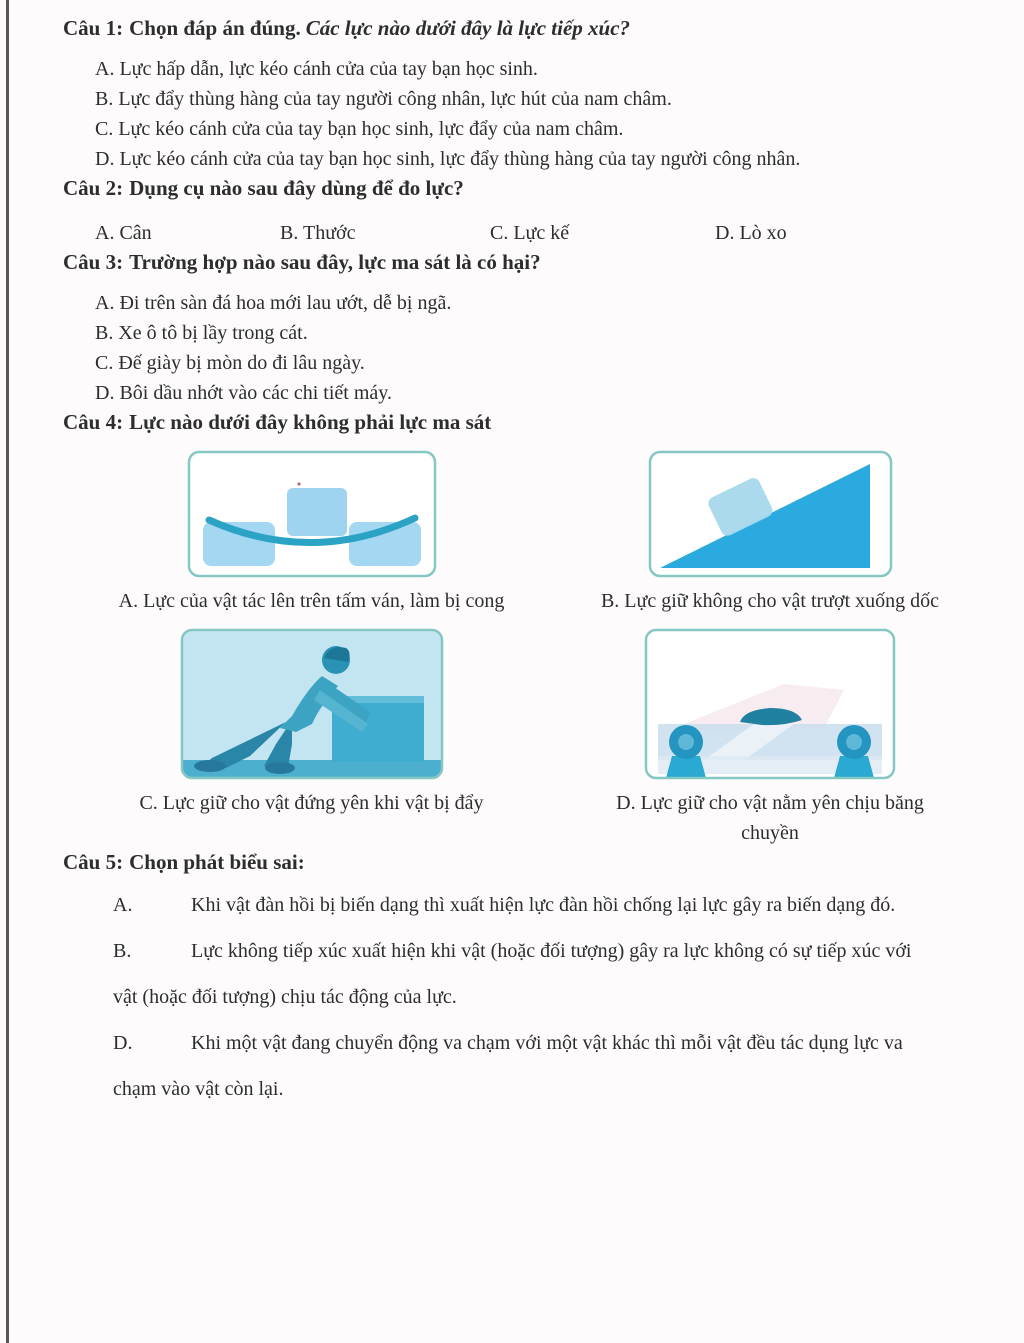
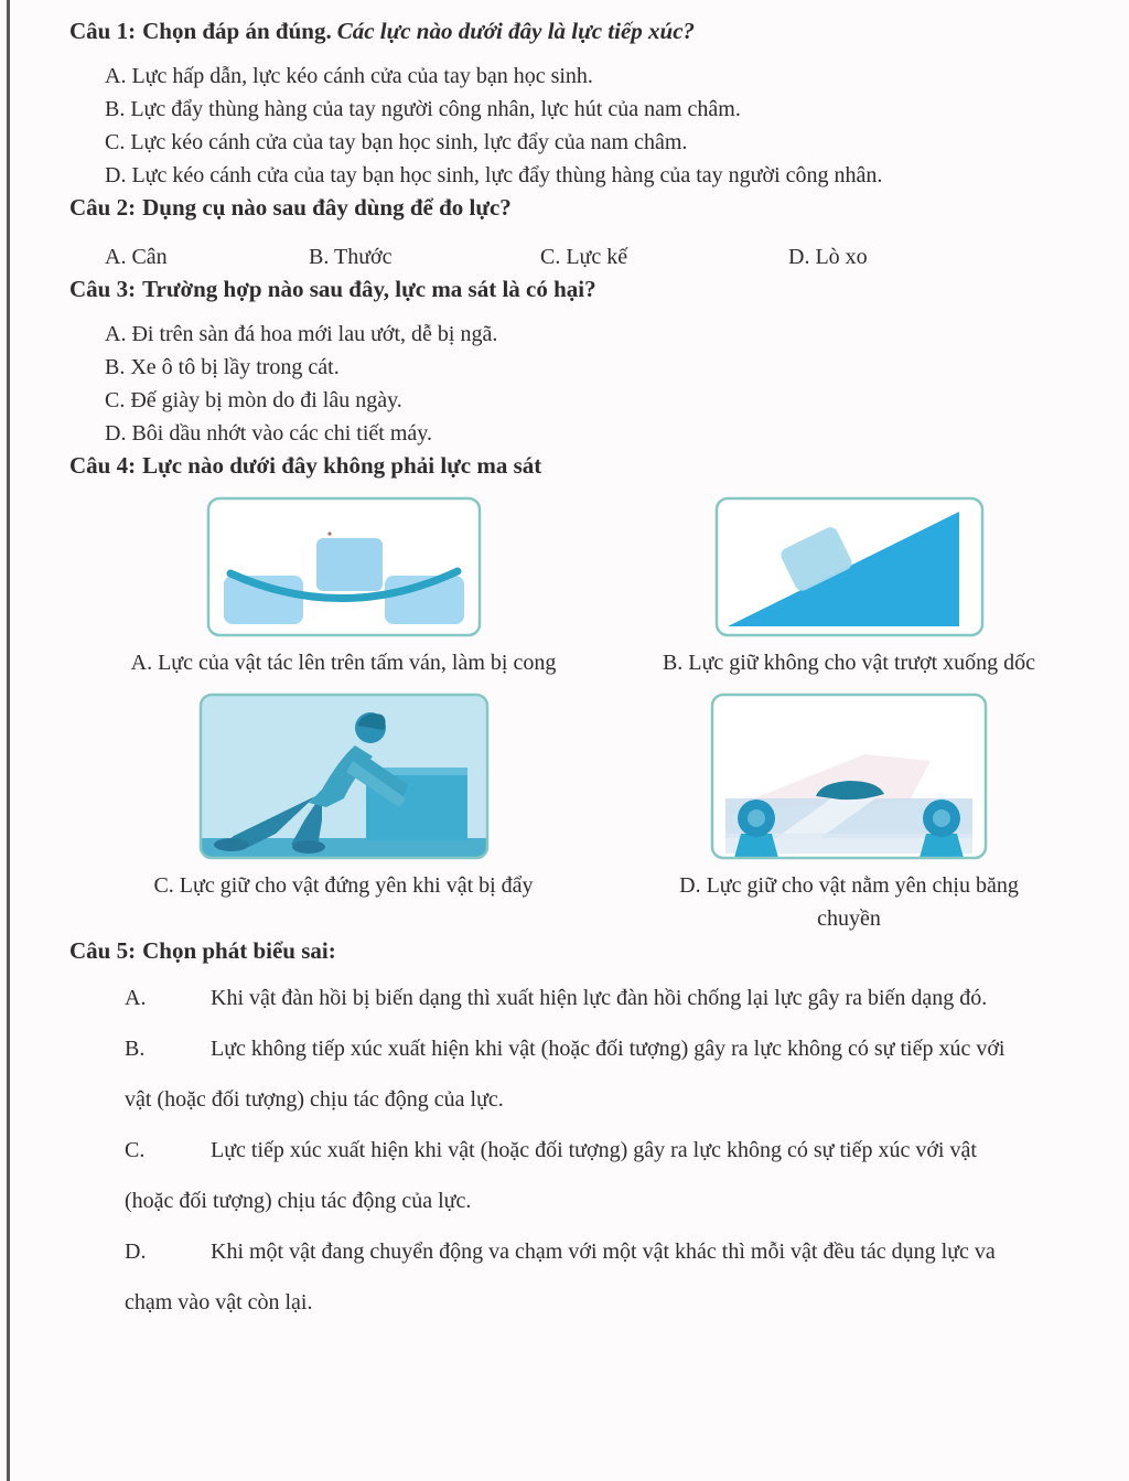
  Câu 1: Chọn đáp án đúng. Các lực nào dưới đây là lực tiếp xúc?
  A. Lực hấp dẫn, lực kéo cánh cửa của tay bạn học sinh.
  B. Lực đẩy thùng hàng của tay người công nhân, lực hút của nam châm.
  C. Lực kéo cánh cửa của tay bạn học sinh, lực đẩy của nam châm.
  D. Lực kéo cánh cửa của tay bạn học sinh, lực đẩy thùng hàng của tay người công nhân.
  Câu 2: Dụng cụ nào sau đây dùng để đo lực?
  A. Cân
  B. Thước
  C. Lực kế
  D. Lò xo
  Câu 3: Trường hợp nào sau đây, lực ma sát là có hại?
  A. Đi trên sàn đá hoa mới lau ướt, dễ bị ngã.
  B. Xe ô tô bị lầy trong cát.
  C. Đế giày bị mòn do đi lâu ngày.
  D. Bôi dầu nhớt vào các chi tiết máy.
  Câu 4: Lực nào dưới đây không phải lực ma sát
  A. Lực của vật tác lên trên tấm ván, làm bị cong
  B. Lực giữ không cho vật trượt xuống dốc
  C. Lực giữ cho vật đứng yên khi vật bị đẩy
  D. Lực giữ cho vật nằm yên chịu băng
  chuyền
  Câu 5: Chọn phát biểu sai:
  A. Khi vật đàn hồi bị biến dạng thì xuất hiện lực đàn hồi chống lại lực gây ra biến dạng đó.
  B. Lực không tiếp xúc xuất hiện khi vật (hoặc đối tượng) gây ra lực không có sự tiếp xúc với vật (hoặc đối tượng) chịu tác động của lực.
+ C. Lực tiếp xúc xuất hiện khi vật (hoặc đối tượng) gây ra lực không có sự tiếp xúc với vật (hoặc đối tượng) chịu tác động của lực.
  D. Khi một vật đang chuyển động va chạm với một vật khác thì mỗi vật đều tác dụng lực va chạm vào vật còn lại.
